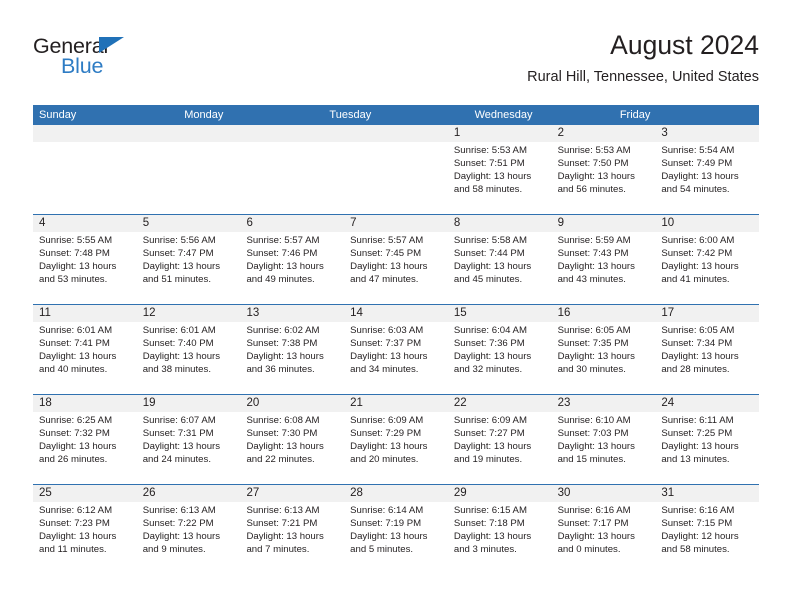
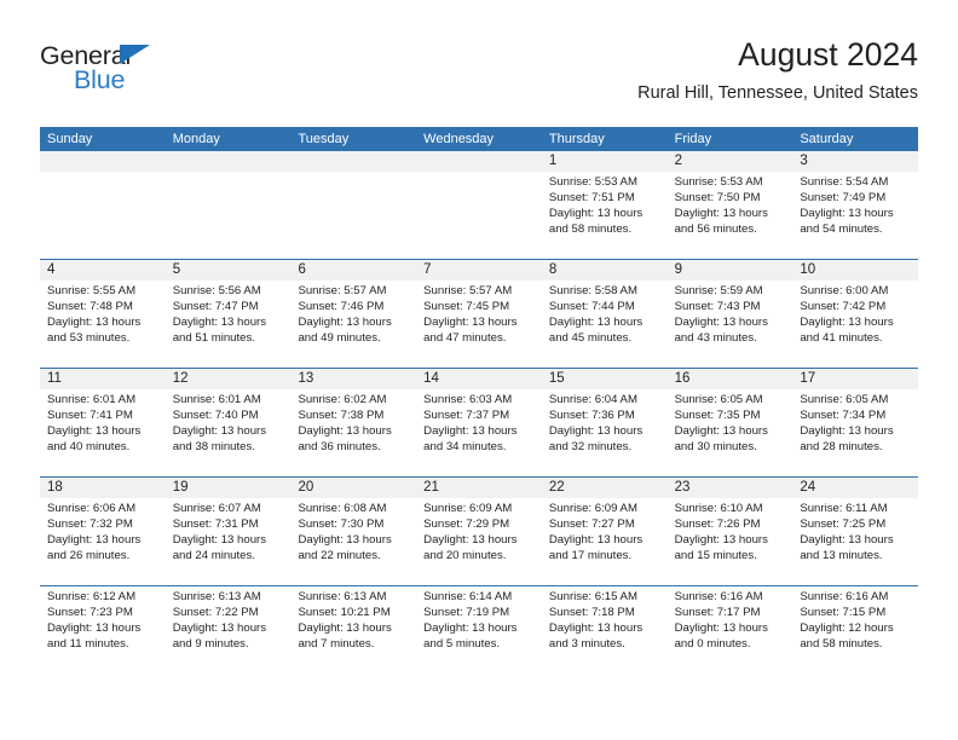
  General
  Blue
  August 2024
  Rural Hill, Tennessee, United States
  Sunday
  Monday
  Tuesday
  Wednesday
+ Thursday
  Friday
+ Saturday
  1
  2
  3
  Sunrise: 5:53 AM
  Sunset: 7:51 PM
  Daylight: 13 hours
  and 58 minutes.
  Sunrise: 5:53 AM
  Sunset: 7:50 PM
  Daylight: 13 hours
  and 56 minutes.
  Sunrise: 5:54 AM
  Sunset: 7:49 PM
  Daylight: 13 hours
  and 54 minutes.
  4
  5
  6
  7
  8
  9
  10
  Sunrise: 5:55 AM
  Sunset: 7:48 PM
  Daylight: 13 hours
  and 53 minutes.
  Sunrise: 5:56 AM
  Sunset: 7:47 PM
  Daylight: 13 hours
  and 51 minutes.
  Sunrise: 5:57 AM
  Sunset: 7:46 PM
  Daylight: 13 hours
  and 49 minutes.
  Sunrise: 5:57 AM
  Sunset: 7:45 PM
  Daylight: 13 hours
  and 47 minutes.
  Sunrise: 5:58 AM
  Sunset: 7:44 PM
  Daylight: 13 hours
  and 45 minutes.
  Sunrise: 5:59 AM
  Sunset: 7:43 PM
  Daylight: 13 hours
  and 43 minutes.
  Sunrise: 6:00 AM
  Sunset: 7:42 PM
  Daylight: 13 hours
  and 41 minutes.
  11
  12
  13
  14
  15
  16
  17
  Sunrise: 6:01 AM
  Sunset: 7:41 PM
  Daylight: 13 hours
  and 40 minutes.
  Sunrise: 6:01 AM
  Sunset: 7:40 PM
  Daylight: 13 hours
  and 38 minutes.
  Sunrise: 6:02 AM
  Sunset: 7:38 PM
  Daylight: 13 hours
  and 36 minutes.
  Sunrise: 6:03 AM
  Sunset: 7:37 PM
  Daylight: 13 hours
  and 34 minutes.
  Sunrise: 6:04 AM
  Sunset: 7:36 PM
  Daylight: 13 hours
  and 32 minutes.
  Sunrise: 6:05 AM
  Sunset: 7:35 PM
  Daylight: 13 hours
  and 30 minutes.
  Sunrise: 6:05 AM
  Sunset: 7:34 PM
  Daylight: 13 hours
  and 28 minutes.
  18
  19
  20
  21
  22
  23
  24
- Sunrise: 6:25 AM
+ Sunrise: 6:06 AM
  Sunset: 7:32 PM
  Daylight: 13 hours
  and 26 minutes.
  Sunrise: 6:07 AM
  Sunset: 7:31 PM
  Daylight: 13 hours
  and 24 minutes.
  Sunrise: 6:08 AM
  Sunset: 7:30 PM
  Daylight: 13 hours
  and 22 minutes.
  Sunrise: 6:09 AM
  Sunset: 7:29 PM
  Daylight: 13 hours
  and 20 minutes.
  Sunrise: 6:09 AM
  Sunset: 7:27 PM
  Daylight: 13 hours
- and 19 minutes.
+ and 17 minutes.
  Sunrise: 6:10 AM
- Sunset: 7:03 PM
+ Sunset: 7:26 PM
  Daylight: 13 hours
  and 15 minutes.
  Sunrise: 6:11 AM
  Sunset: 7:25 PM
  Daylight: 13 hours
  and 13 minutes.
- 25
- 26
- 27
- 28
- 29
- 30
- 31
  Sunrise: 6:12 AM
  Sunset: 7:23 PM
  Daylight: 13 hours
  and 11 minutes.
  Sunrise: 6:13 AM
  Sunset: 7:22 PM
  Daylight: 13 hours
  and 9 minutes.
  Sunrise: 6:13 AM
- Sunset: 7:21 PM
+ Sunset: 10:21 PM
  Daylight: 13 hours
  and 7 minutes.
  Sunrise: 6:14 AM
  Sunset: 7:19 PM
  Daylight: 13 hours
  and 5 minutes.
  Sunrise: 6:15 AM
  Sunset: 7:18 PM
  Daylight: 13 hours
  and 3 minutes.
  Sunrise: 6:16 AM
  Sunset: 7:17 PM
  Daylight: 13 hours
  and 0 minutes.
  Sunrise: 6:16 AM
  Sunset: 7:15 PM
  Daylight: 12 hours
  and 58 minutes.
